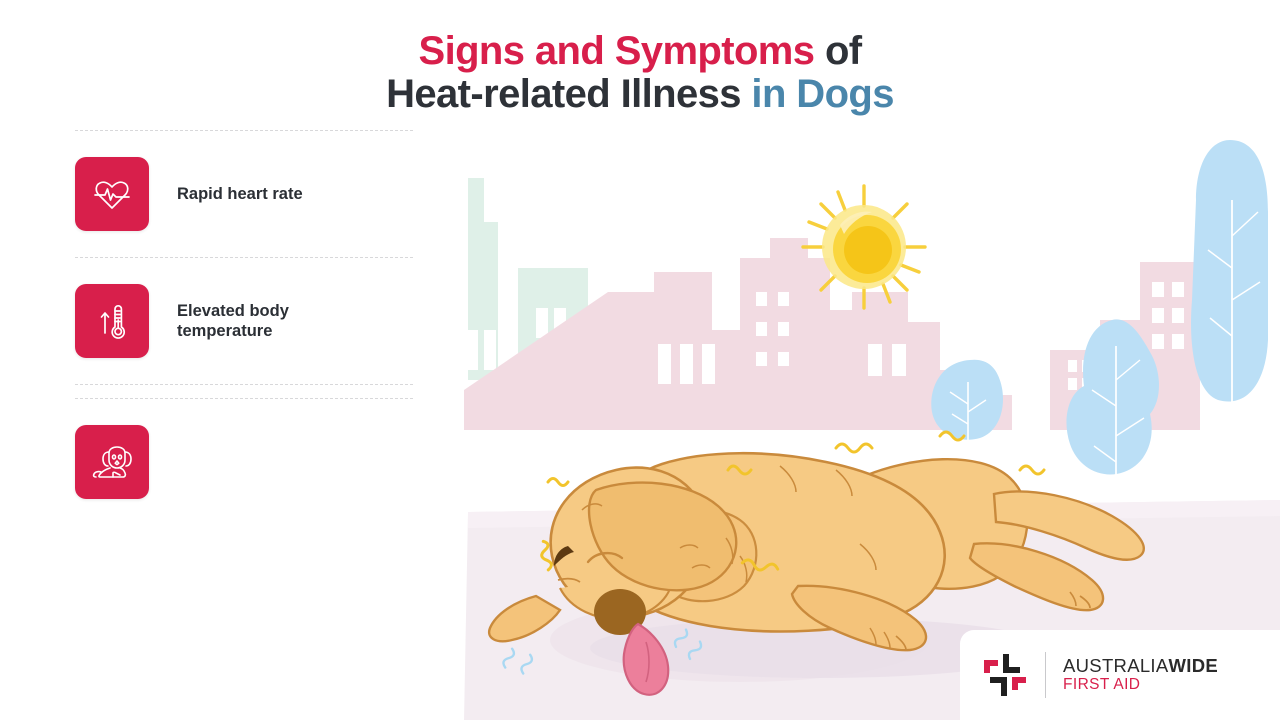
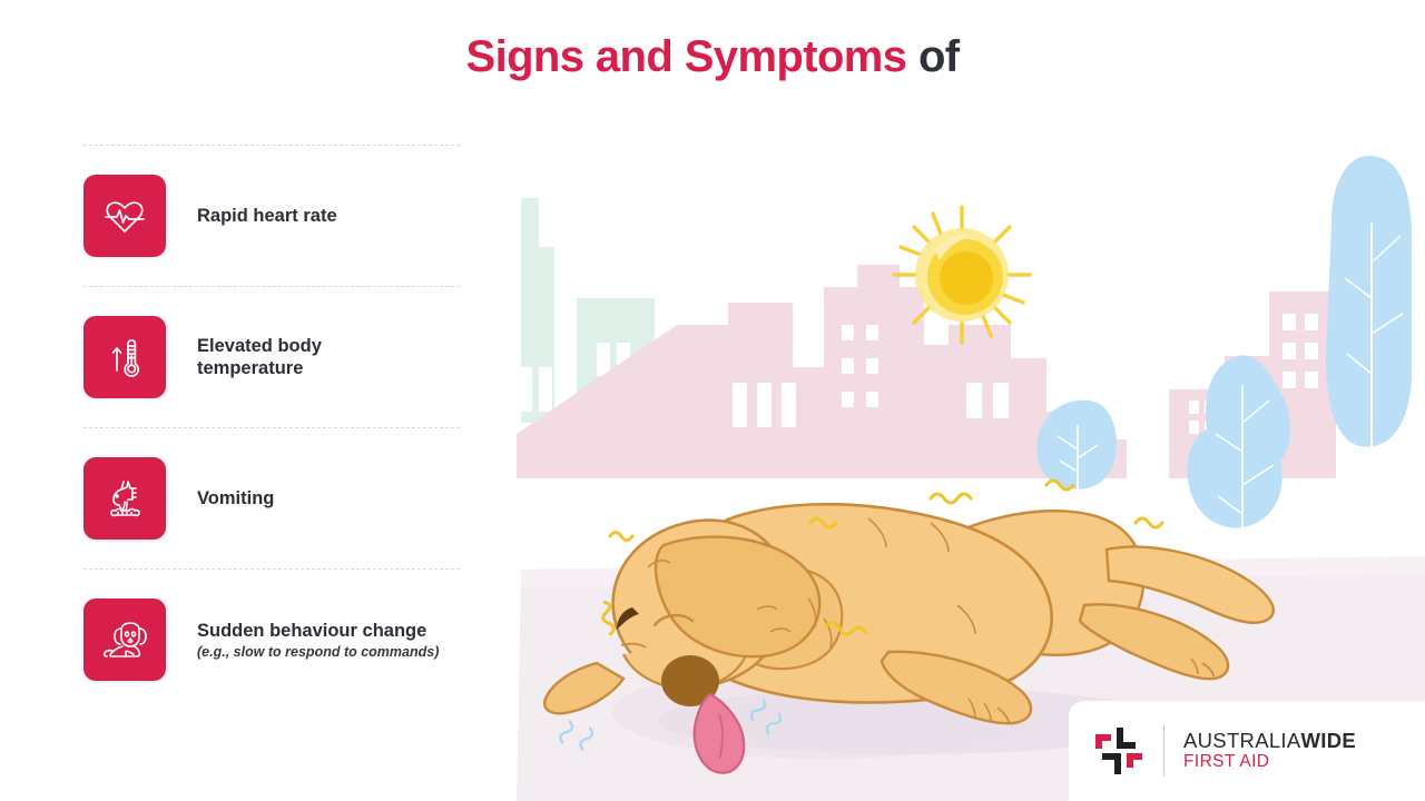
  Signs and Symptoms of
- Heat-related Illness in Dogs
  Rapid heart rate
  Elevated body
  temperature
+ Vomiting
+ Sudden behaviour change
+ (e.g., slow to respond to commands)
  AUSTRALIAWIDE
  FIRST AID
